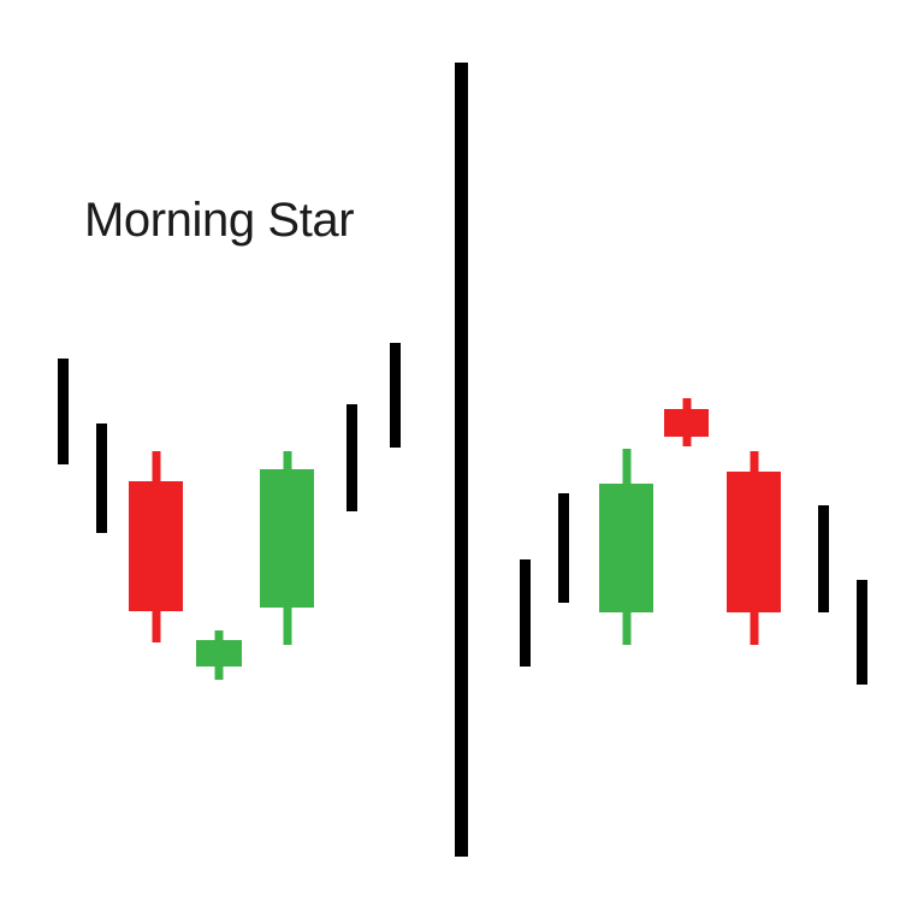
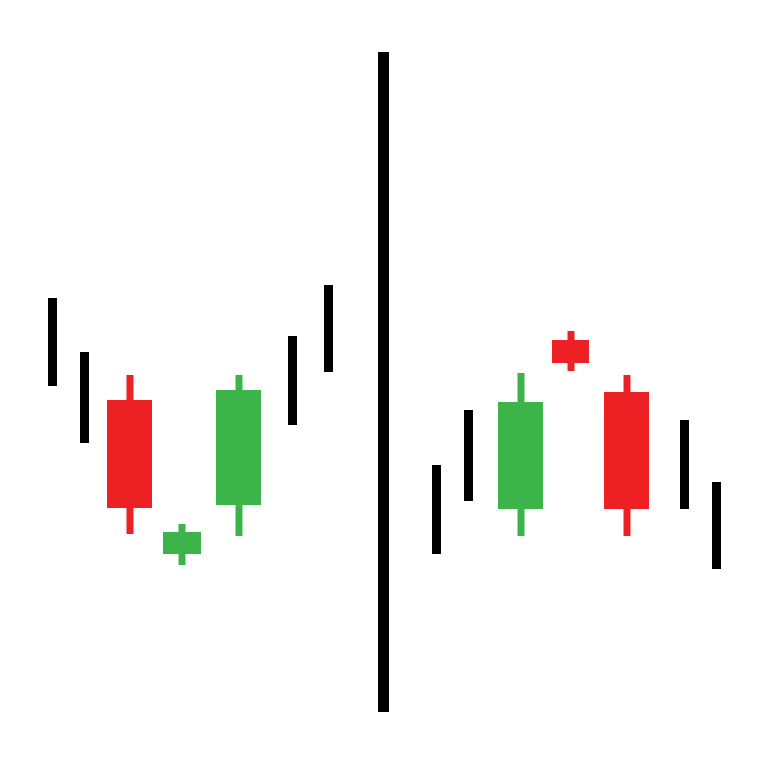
- Morning Star
